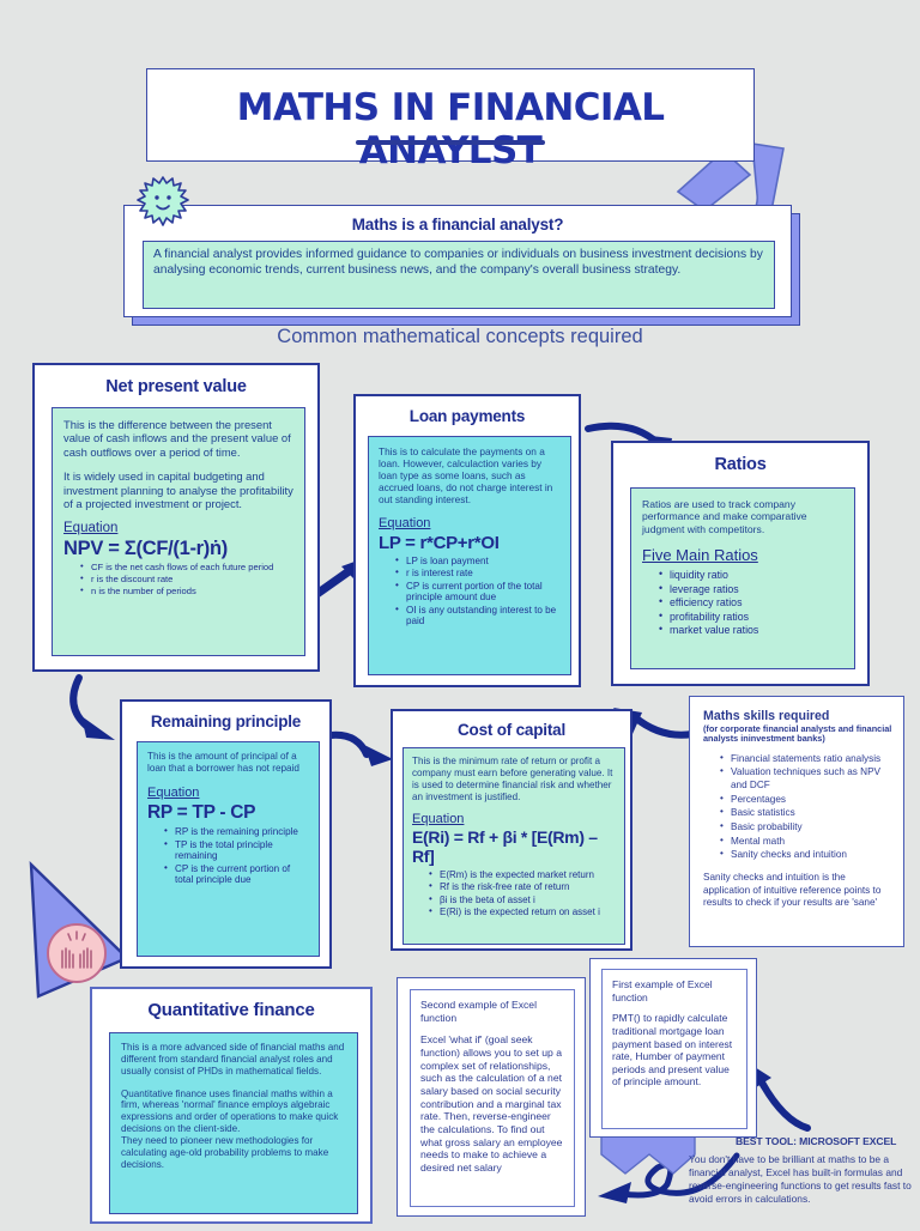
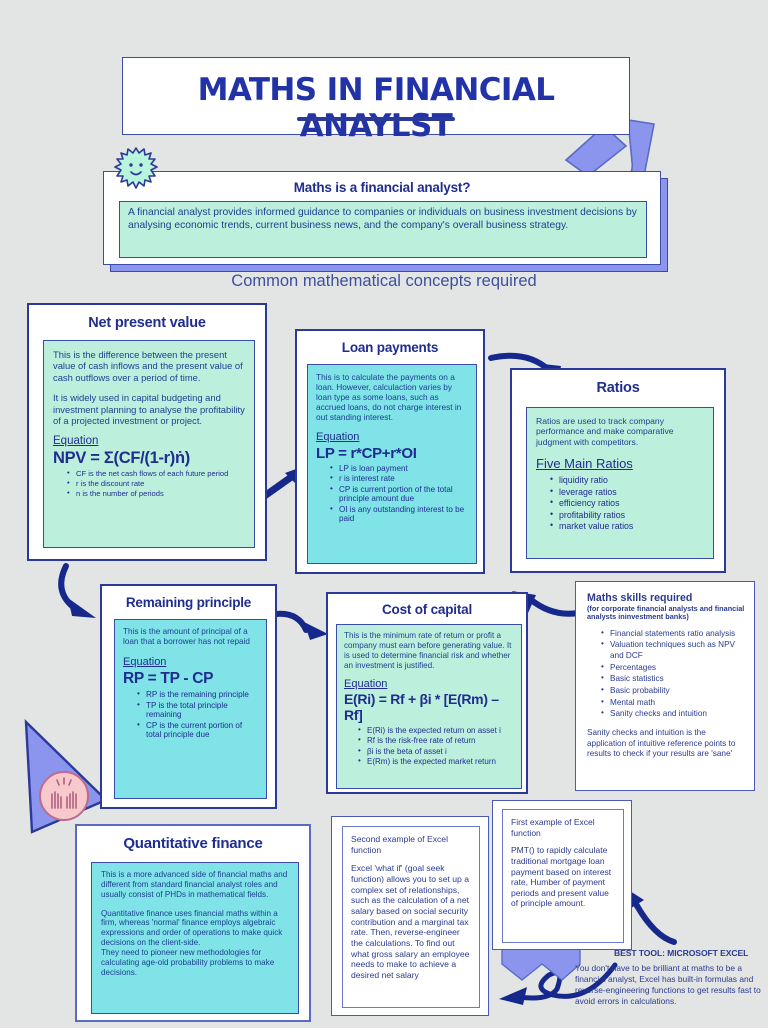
  MATHS IN FINANCIAL ANAYLST
  Maths is a financial analyst?
  A financial analyst provides informed guidance to companies or individuals on business investment decisions by analysing economic trends, current business news, and the company's overall business strategy.
  Common mathematical concepts required
  Net present value
  This is the difference between the present value of cash inflows and the present value of cash outflows over a period of time.
  It is widely used in capital budgeting and investment planning to analyse the profitability of a projected investment or project.
  Equation
  NPV = Σ(CF/(1-r)ṅ)
  CF is the net cash flows of each future period
  r is the discount rate
  n is the number of periods
  Loan payments
  This is to calculate the payments on a loan. However, calculaction varies by loan type as some loans, such as accrued loans, do not charge interest in out standing interest.
  Equation
  LP = r*CP+r*OI
  LP is loan payment
  r is interest rate
  CP is current portion of the total principle amount due
  OI is any outstanding interest to be paid
  Ratios
  Ratios are used to track company performance and make comparative judgment with competitors.
  Five Main Ratios
  liquidity ratio
  leverage ratios
  efficiency ratios
  profitability ratios
  market value ratios
  Remaining principle
  This is the amount of principal of a loan that a borrower has not repaid
  Equation
  RP = TP - CP
  RP is the remaining principle
  TP is the total principle remaining
  CP is the current portion of total principle due
  Cost of capital
  This is the minimum rate of return or profit a company must earn before generating value. It is used to determine financial risk and whether an investment is justified.
  Equation
  E(Ri) = Rf + βi * [E(Rm) – Rf]
- E(Rm) is the expected market return
+ E(Ri) is the expected return on asset i
  Rf is the risk-free rate of return
  βi is the beta of asset i
- E(Ri) is the expected return on asset i
+ E(Rm) is the expected market return
  Maths skills required
  (for corporate financial analysts and financial analysts ininvestment banks)
  Financial statements ratio analysis
  Valuation techniques such as NPV and DCF
  Percentages
  Basic statistics
  Basic probability
  Mental math
  Sanity checks and intuition
  Sanity checks and intuition is the application of intuitive reference points to results to check if your results are 'sane'
  Quantitative finance
  This is a more advanced side of financial maths and different from standard financial analyst roles and usually consist of PHDs in mathematical fields.
  Quantitative finance uses financial maths within a firm, whereas 'normal' finance employs algebraic expressions and order of operations to make quick decisions on the client-side.
  They need to pioneer new methodologies for calculating age-old probability problems to make decisions.
  Second example of Excel function
  Excel 'what if' (goal seek function) allows you to set up a complex set of relationships, such as the calculation of a net salary based on social security contribution and a marginal tax rate. Then, reverse-engineer the calculations. To find out what gross salary an employee needs to make to achieve a desired net salary
  First example of Excel function
  PMT() to rapidly calculate traditional mortgage loan payment based on interest rate, Humber of payment periods and present value of principle amount.
  BEST TOOL: MICROSOFT EXCEL
  You don't have to be brilliant at maths to be a financial analyst, Excel has built-in formulas and reverse-engineering functions to get results fast to avoid errors in calculations.
